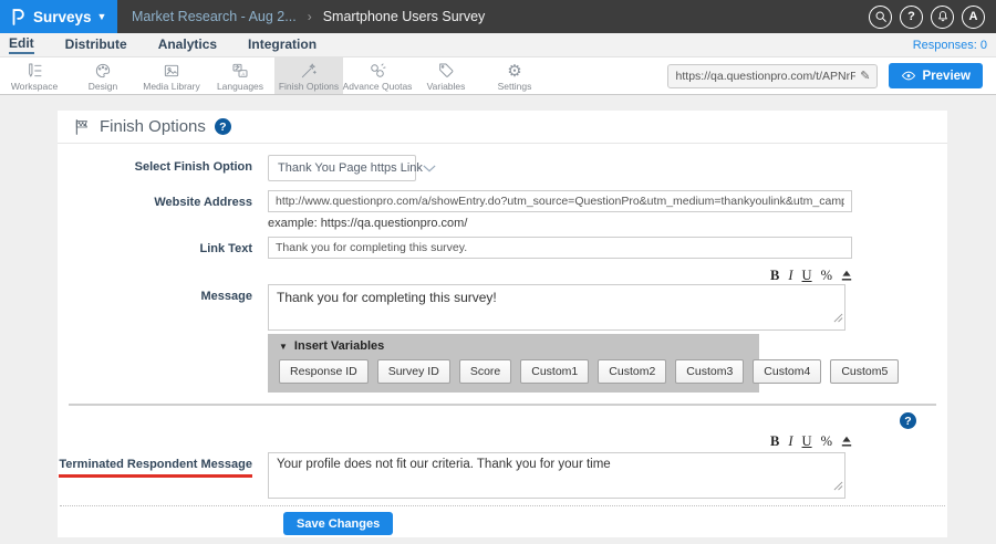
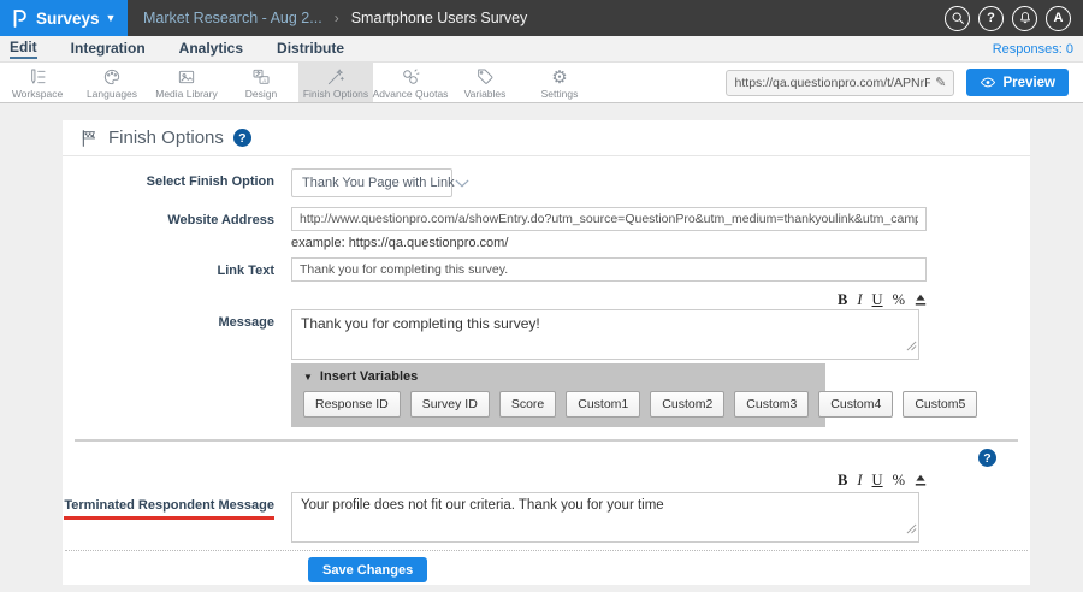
  Surveys
  ▼
  Market Research - Aug 2...
  ›
  Smartphone Users Survey
  ?
  A
  Edit
- Distribute
+ Integration
  Analytics
- Integration
+ Distribute
  Responses: 0
  Workspace
- Design
+ Languages
  Media Library
- Languages
+ Design
  Finish Options
  Advance Quotas
  Variables
  ⚙
  Settings
  https://qa.questionpro.com/t/APNrF
  ✎
  Preview
  Finish Options
  ?
  Select Finish Option
- Thank You Page https Link
+ Thank You Page with Link
  Website Address
  http://www.questionpro.com/a/showEntry.do?utm_source=QuestionPro&utm_medium=thankyoulink&utm_camp
  example: https://qa.questionpro.com/
  Link Text
  Thank you for completing this survey.
  B
  I
  U
  %
  Message
  Thank you for completing this survey!
  ▼
  Insert Variables
  Response ID
  Survey ID
  Score
  Custom1
  Custom2
  Custom3
  Custom4
  Custom5
  ?
  B
  I
  U
  %
  Terminated Respondent Message
  Your profile does not fit our criteria. Thank you for your time
  Save Changes
